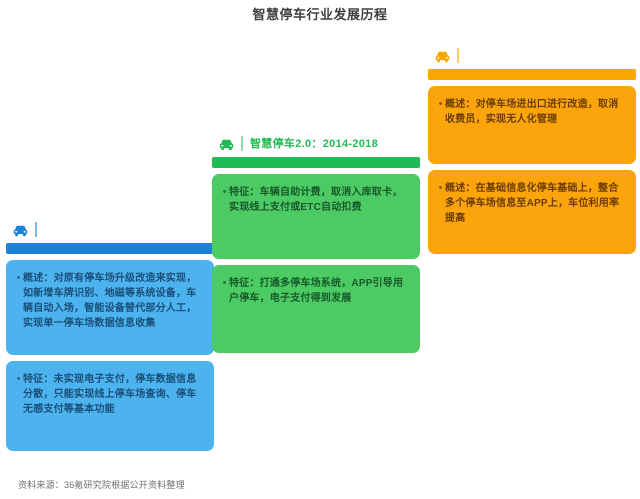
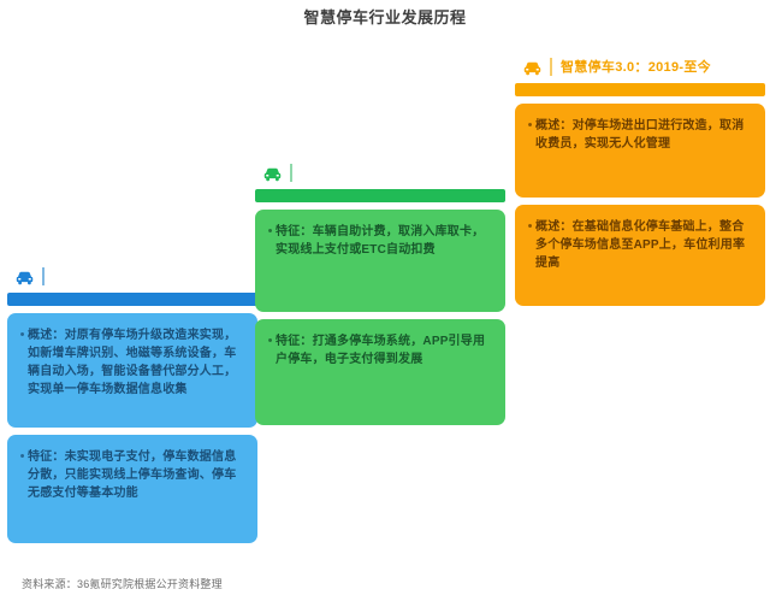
  智慧停车行业发展历程
  •
  概述：对原有停车场升级改造来实现，如新增车牌识别、地磁等系统设备，车辆自动入场，智能设备替代部分人工，实现单一停车场数据信息收集
  •
  特征：未实现电子支付，停车数据信息分散，只能实现线上停车场查询、停车无感支付等基本功能
- 智慧停车2.0：2014-2018
  •
  特征：车辆自助计费，取消入库取卡，实现线上支付或ETC自动扣费
  •
  特征：打通多停车场系统，APP引导用户停车，电子支付得到发展
+ 智慧停车3.0：2019-至今
  •
  概述：对停车场进出口进行改造，取消收费员，实现无人化管理
  •
  概述：在基础信息化停车基础上，整合多个停车场信息至APP上，车位利用率提高
  资料来源：36氪研究院根据公开资料整理
